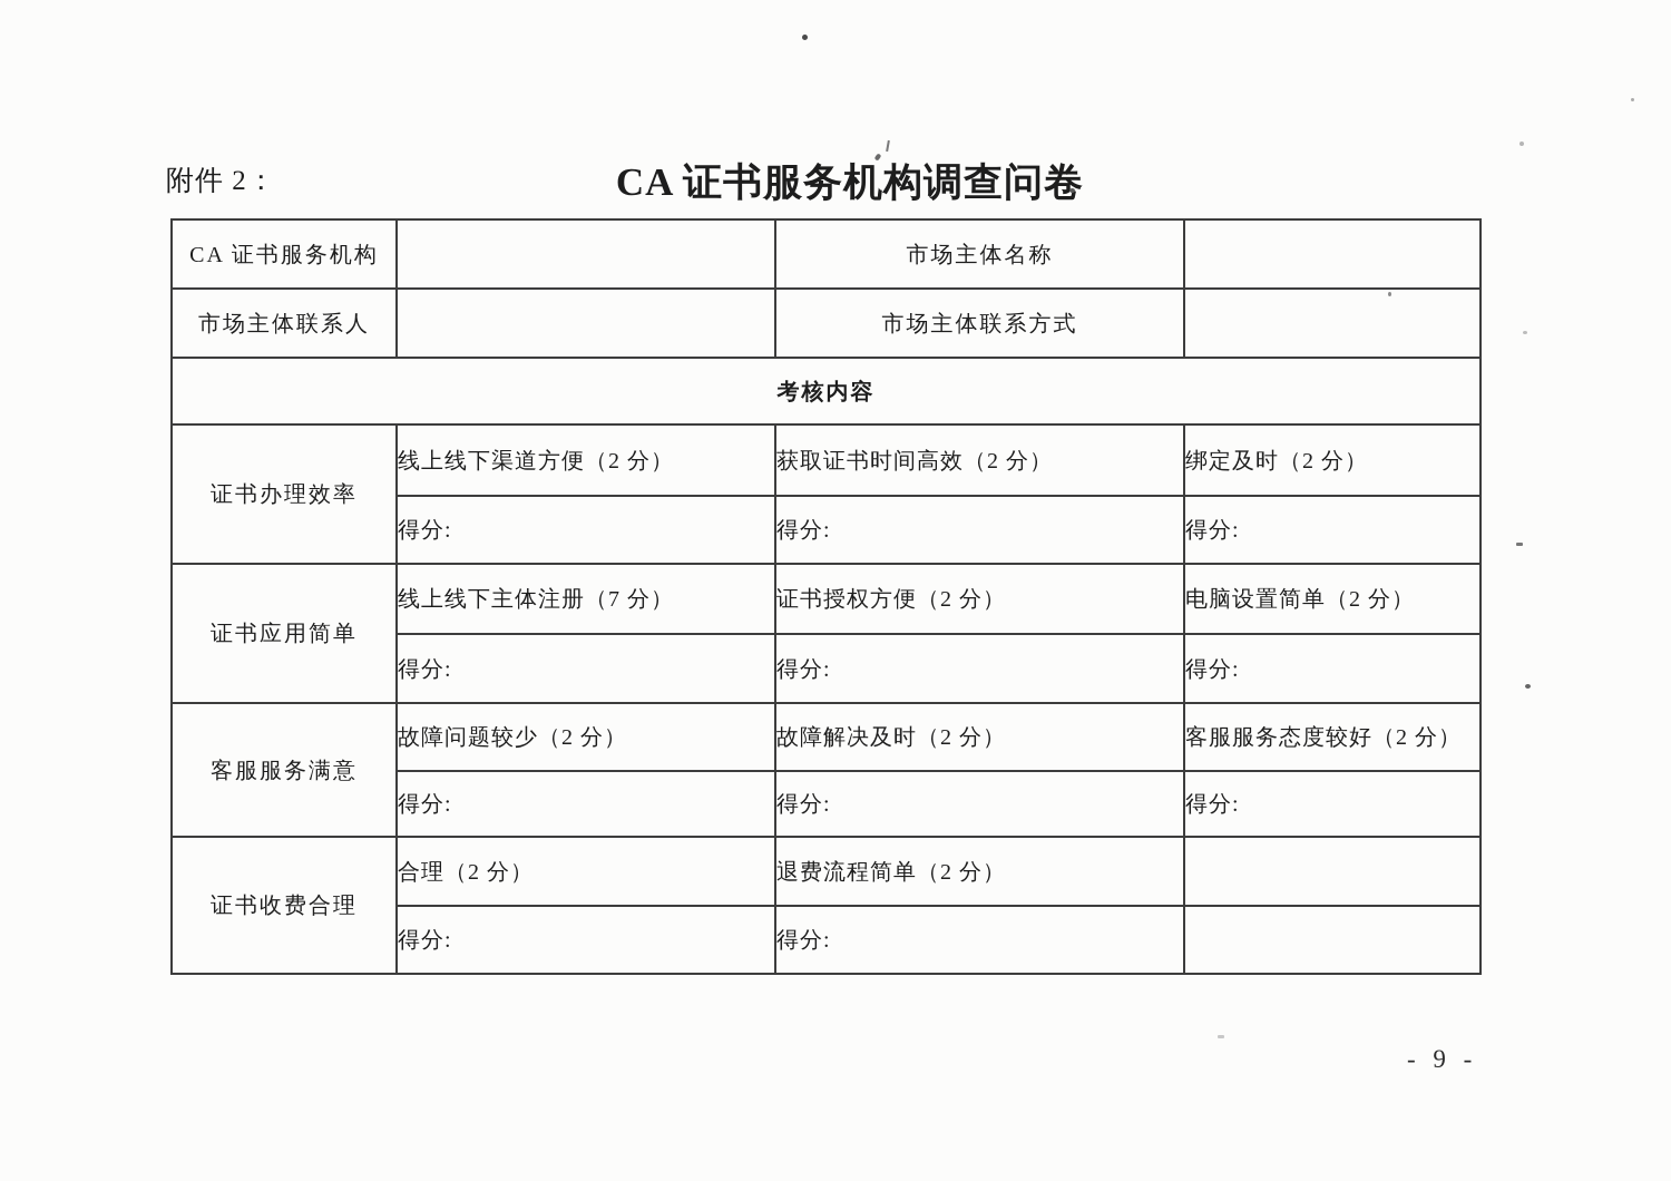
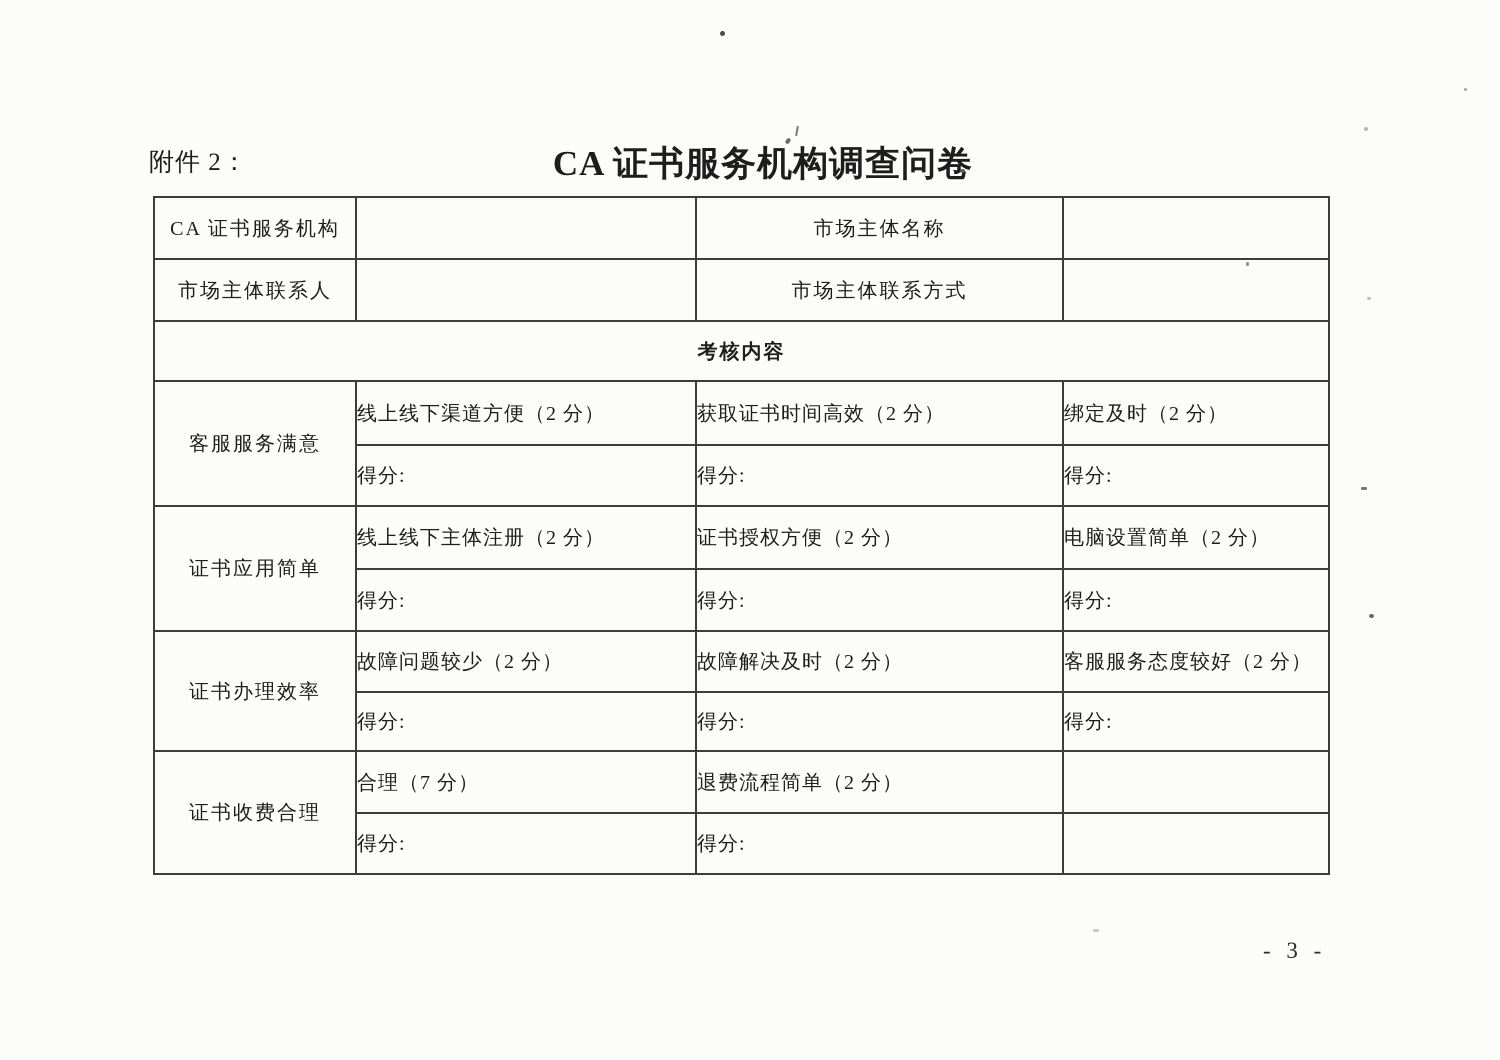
  附件 2：
  CA 证书服务机构调查问卷
  CA 证书服务机构		市场主体名称
  市场主体联系人		市场主体联系方式
  考核内容
- 证书办理效率	线上线下渠道方便（2 分）	获取证书时间高效（2 分）	绑定及时（2 分）
+ 客服服务满意	线上线下渠道方便（2 分）	获取证书时间高效（2 分）	绑定及时（2 分）
  得分:	得分:	得分:
- 证书应用简单	线上线下主体注册（7 分）	证书授权方便（2 分）	电脑设置简单（2 分）
+ 证书应用简单	线上线下主体注册（2 分）	证书授权方便（2 分）	电脑设置简单（2 分）
  得分:	得分:	得分:
- 客服服务满意	故障问题较少（2 分）	故障解决及时（2 分）	客服服务态度较好（2 分）
+ 证书办理效率	故障问题较少（2 分）	故障解决及时（2 分）	客服服务态度较好（2 分）
  得分:	得分:	得分:
- 证书收费合理	合理（2 分）	退费流程简单（2 分）
+ 证书收费合理	合理（7 分）	退费流程简单（2 分）
  得分:	得分:
- - 9 -
+ - 3 -
